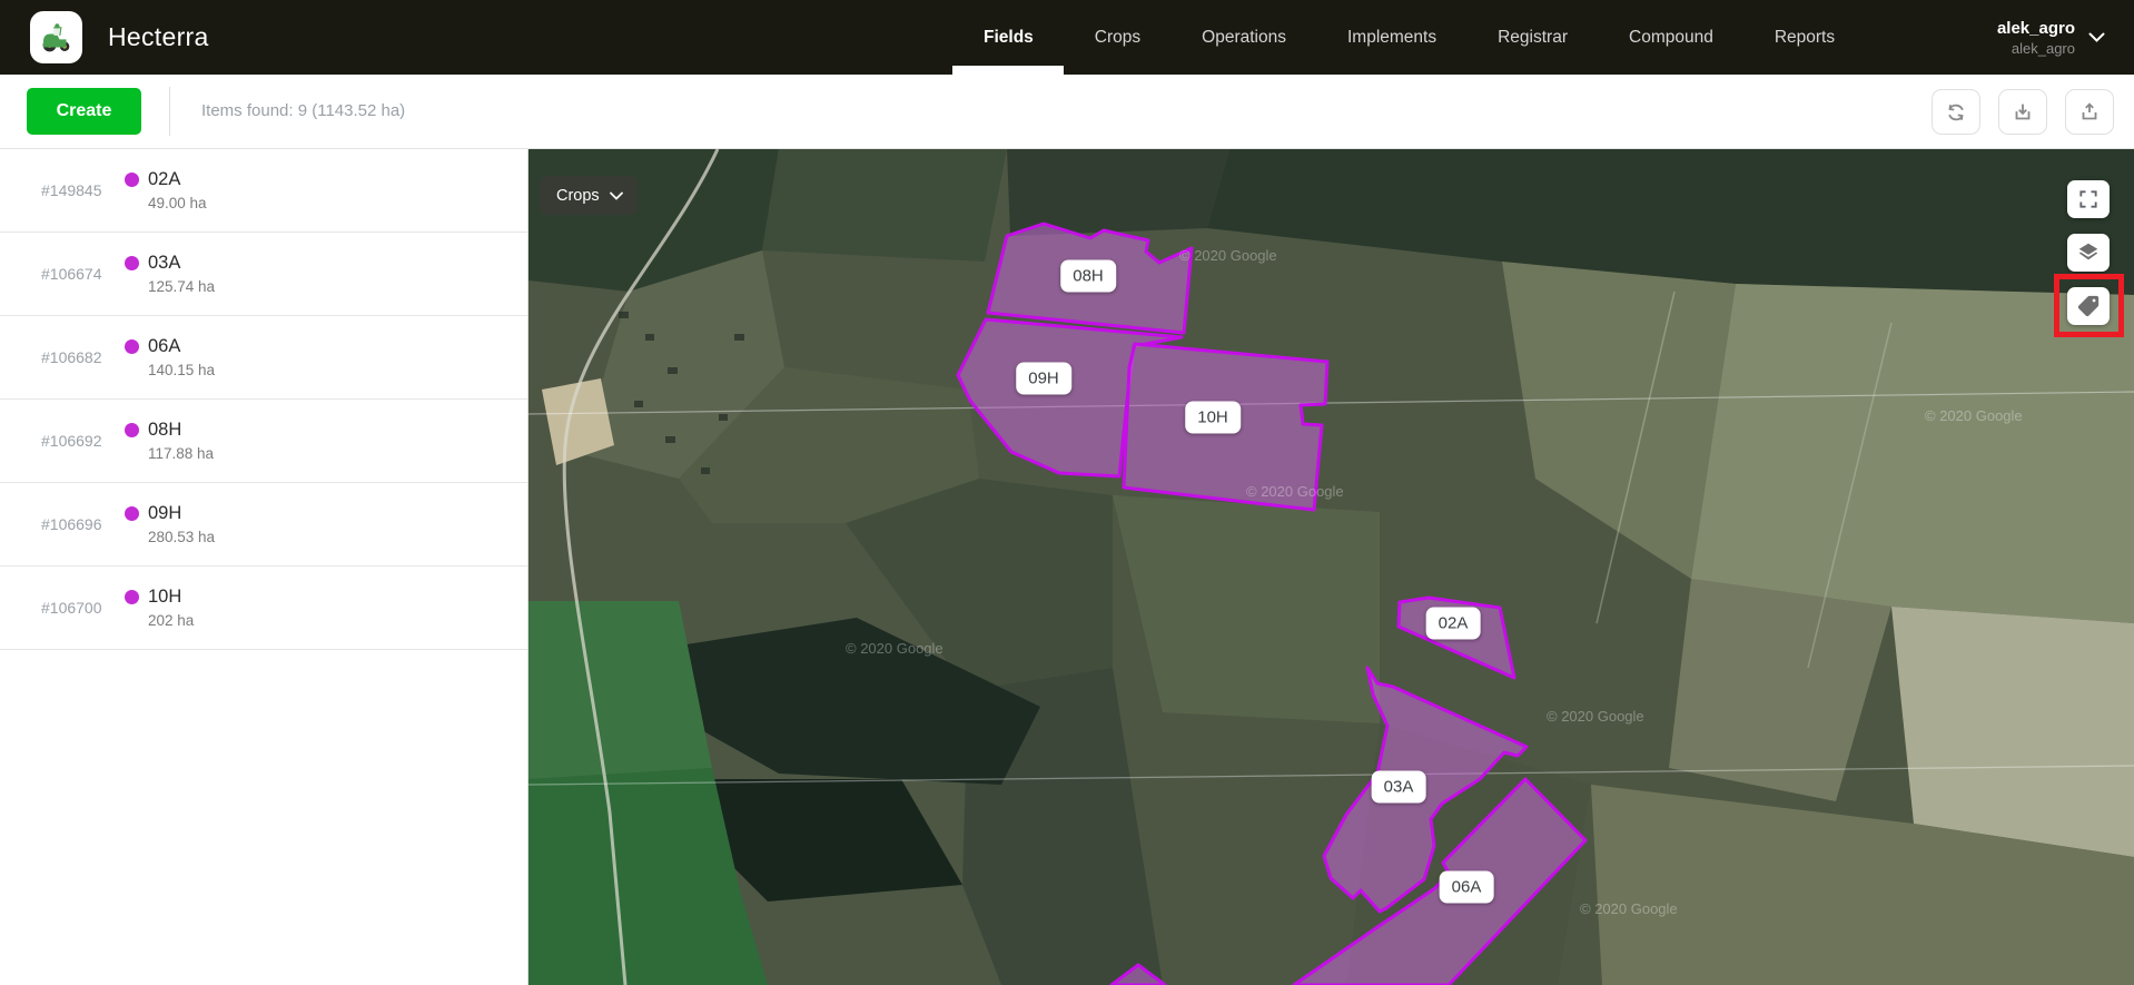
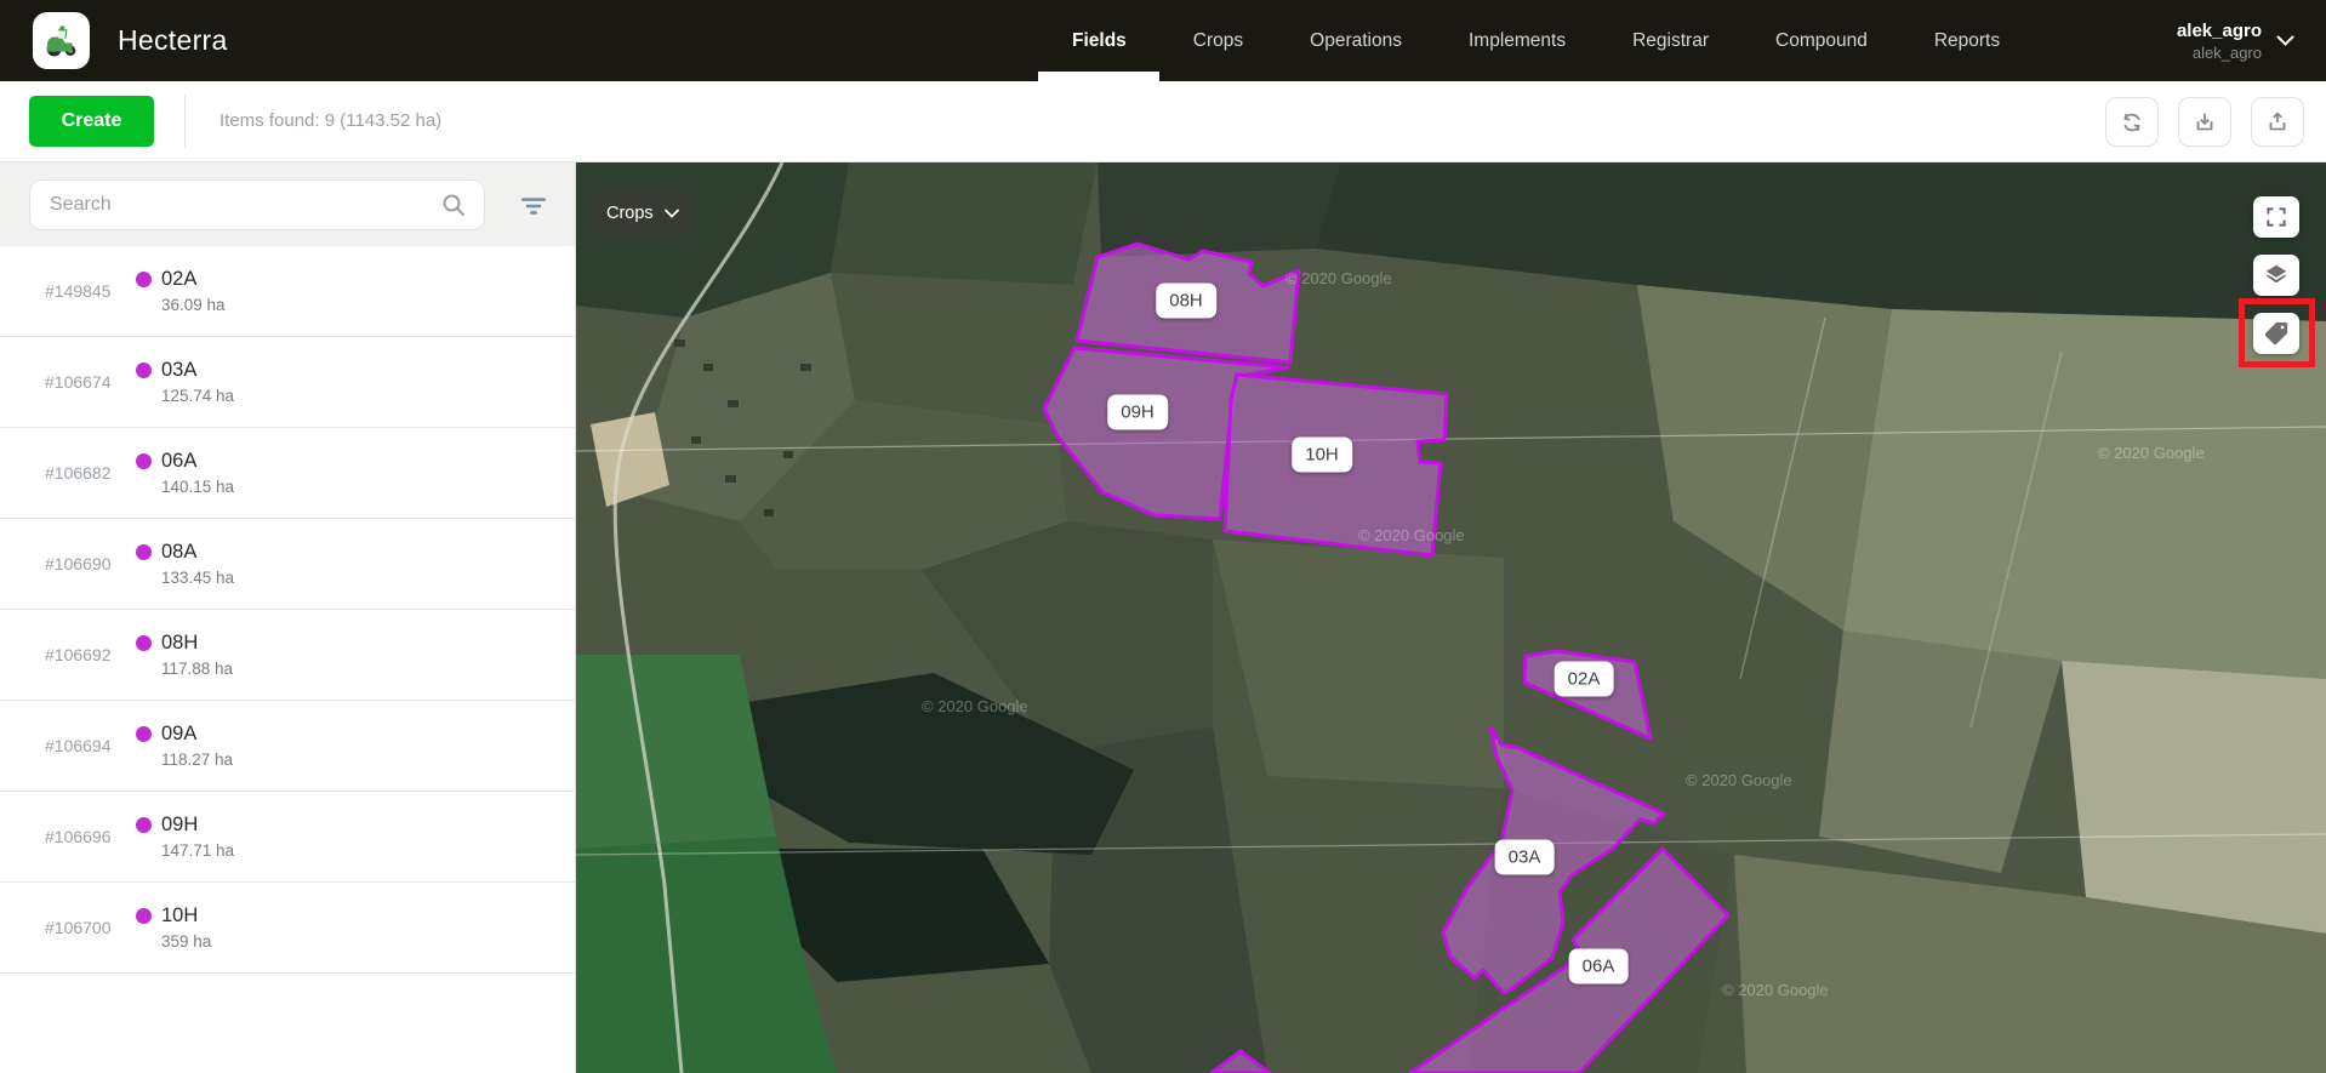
  Hecterra
  Fields
  Crops
  Operations
  Implements
  Registrar
  Compound
  Reports
  alek_agro
  alek_agro
  Create
  Items found: 9 (1143.52 ha)
+ Search
  #149845
  02A
- 49.00 ha
+ 36.09 ha
  #106674
  03A
  125.74 ha
  #106682
  06A
  140.15 ha
+ #106690
+ 08A
+ 133.45 ha
  #106692
  08H
  117.88 ha
+ #106694
+ 09A
+ 118.27 ha
  #106696
  09H
- 280.53 ha
+ 147.71 ha
  #106700
  10H
- 202 ha
+ 359 ha
  © 2020 Google
  © 2020 Google
  © 2020 Google
  © 2020 Google
  © 2020 Google
  © 2020 Google
  Crops
  08H
  09H
  10H
  02A
  03A
  06A
